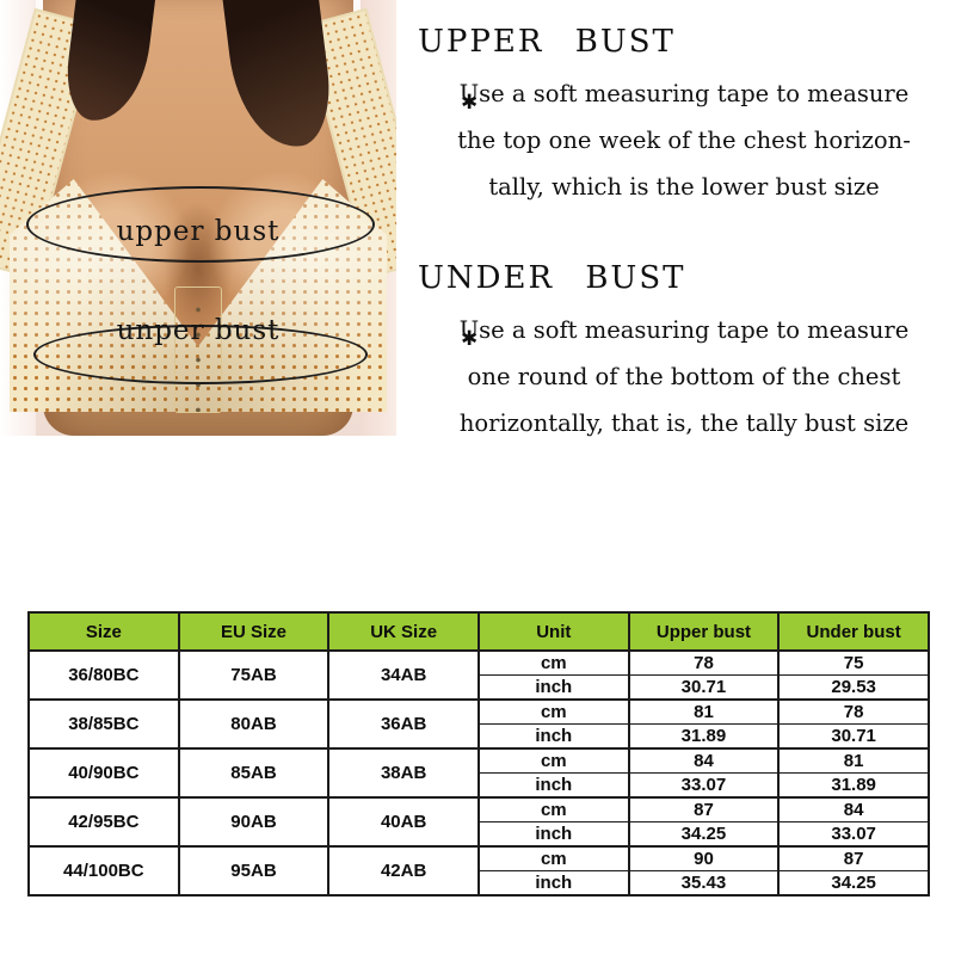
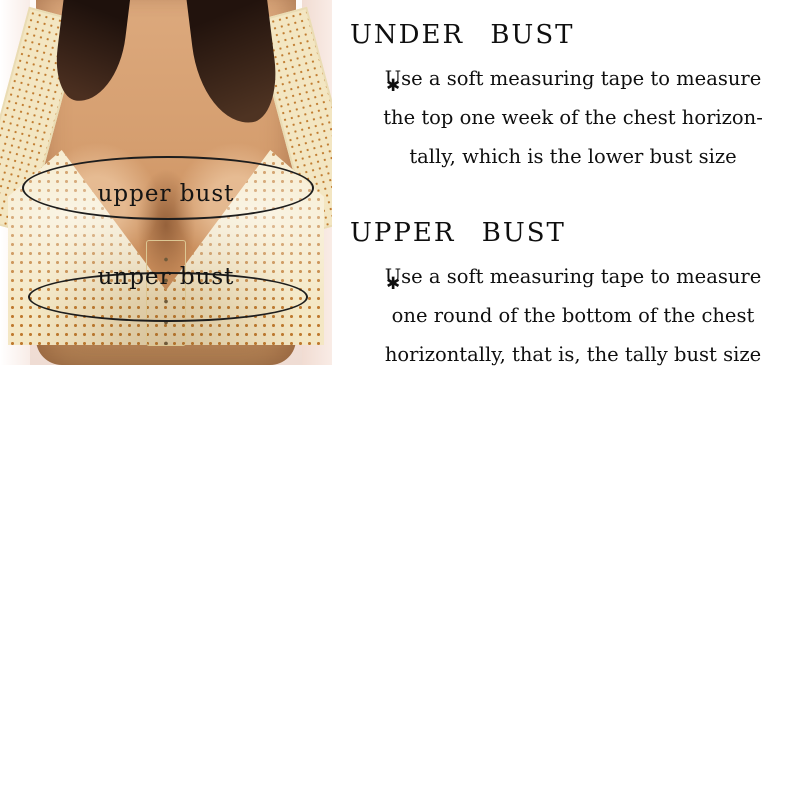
  upper bust
  unper bust
- UPPER BUST
+ UNDER BUST
  ✱
  Use a soft measuring tape to measure
  the top one week of the chest horizon-
  tally, which is the lower bust size
- UNDER BUST
+ UPPER BUST
  ✱
  Use a soft measuring tape to measure
  one round of the bottom of the chest
  horizontally, that is, the tally bust size
- Size	EU Size	UK Size	Unit	Upper bust	Under bust
- 36/80BC	75AB	34AB	cm	78	75
- inch	30.71	29.53
- 38/85BC	80AB	36AB	cm	81	78
- inch	31.89	30.71
- 40/90BC	85AB	38AB	cm	84	81
- inch	33.07	31.89
- 42/95BC	90AB	40AB	cm	87	84
- inch	34.25	33.07
- 44/100BC	95AB	42AB	cm	90	87
- inch	35.43	34.25
